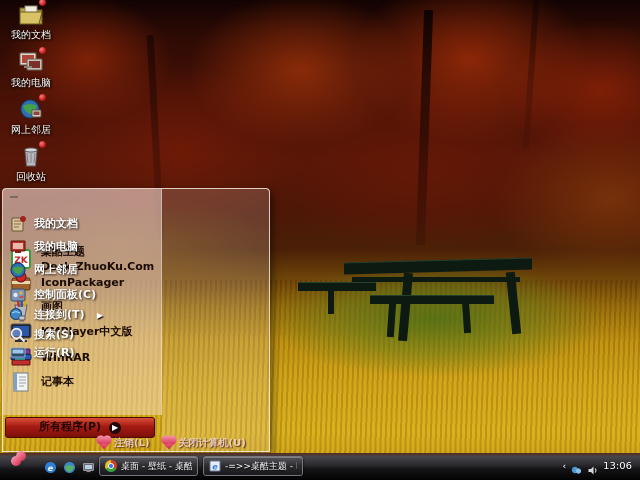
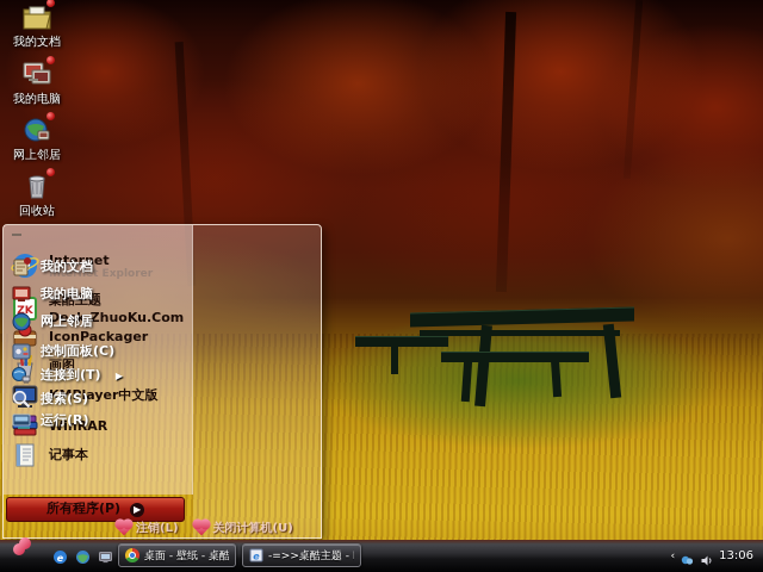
  我的文档
  我的电脑
  网上邻居
  回收站
+ Internet
+ Internet Explorer
  ZK
  桌酷主题Desk.ZhuoKu.Com
  IconPackager
  画图
  KMPlayer中文版
  WinRAR
  记事本
  所有程序(P)
  ▶
  我的文档
  我的电脑
  网上邻居
  控制面板(C)
  连接到(T)
  ▶
  搜索(S)
  运行(R)
  注销(L)
  关闭计算机(U)
  e
  e
  ‹
  13:06
